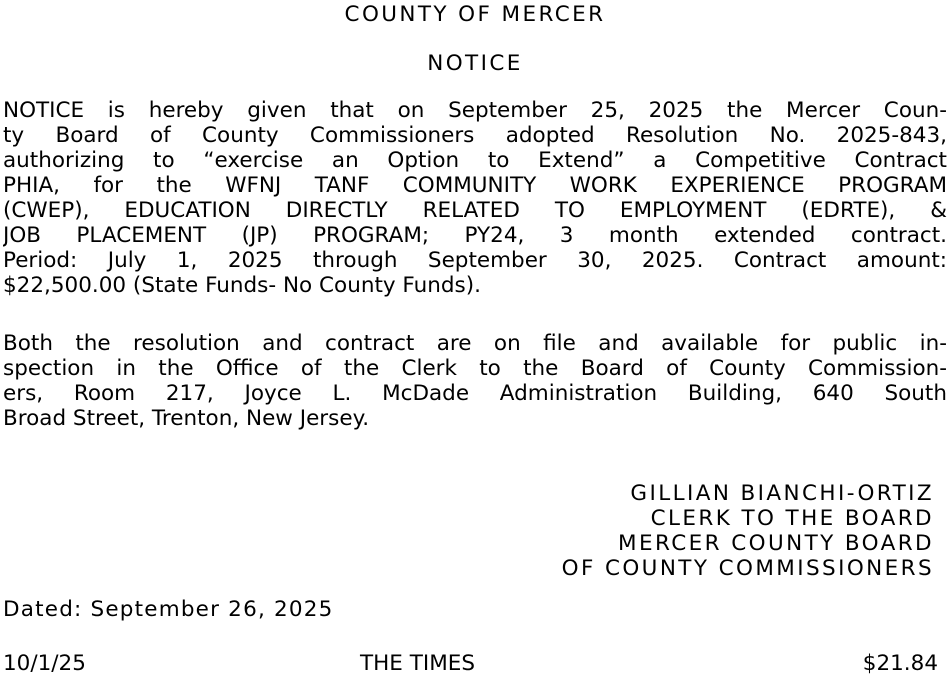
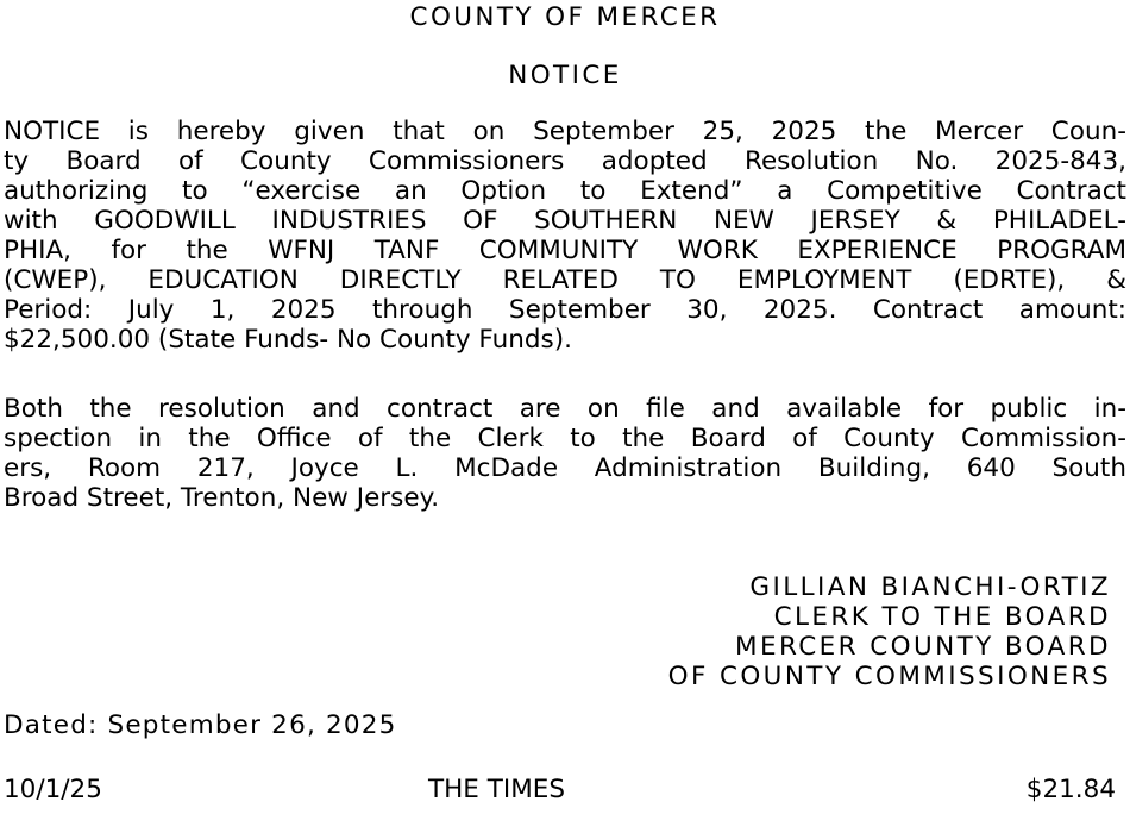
  COUNTY OF MERCER
  NOTICE
  NOTICE is hereby given that on September 25, 2025 the Mercer Coun-
  ty Board of County Commissioners adopted Resolution No. 2025-843,
  authorizing to “exercise an Option to Extend” a Competitive Contract
+ with GOODWILL INDUSTRIES OF SOUTHERN NEW JERSEY & PHILADEL-
  PHIA, for the WFNJ TANF COMMUNITY WORK EXPERIENCE PROGRAM
  (CWEP), EDUCATION DIRECTLY RELATED TO EMPLOYMENT (EDRTE), &
- JOB PLACEMENT (JP) PROGRAM; PY24, 3 month extended contract.
  Period: July 1, 2025 through September 30, 2025. Contract amount:
  $22,500.00 (State Funds- No County Funds).
  Both the resolution and contract are on file and available for public in-
  spection in the Office of the Clerk to the Board of County Commission-
  ers, Room 217, Joyce L. McDade Administration Building, 640 South
  Broad Street, Trenton, New Jersey.
  GILLIAN BIANCHI-ORTIZ
  CLERK TO THE BOARD
  MERCER COUNTY BOARD
  OF COUNTY COMMISSIONERS
  Dated: September 26, 2025
  10/1/25
  THE TIMES
  $21.84
